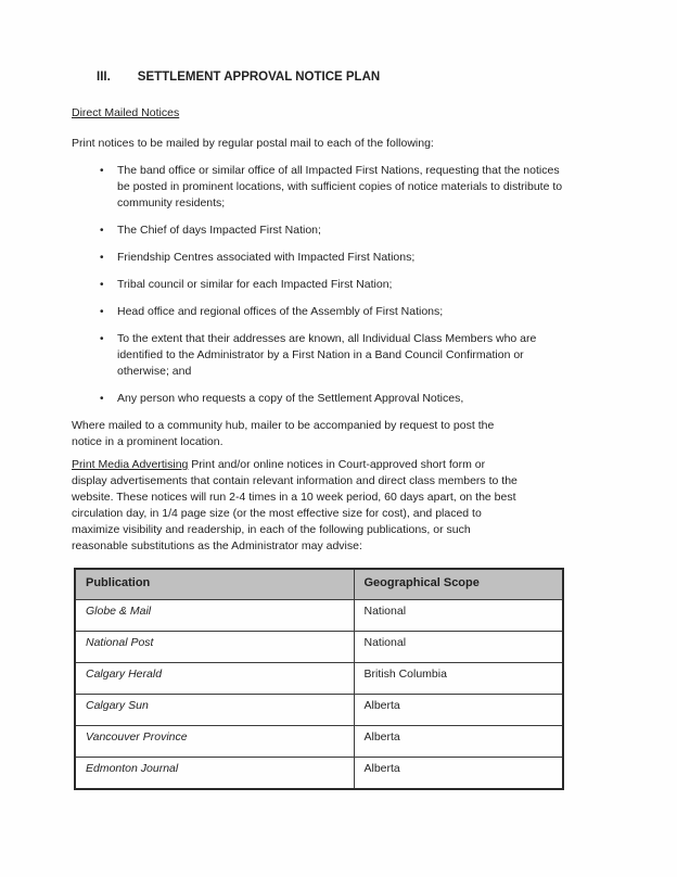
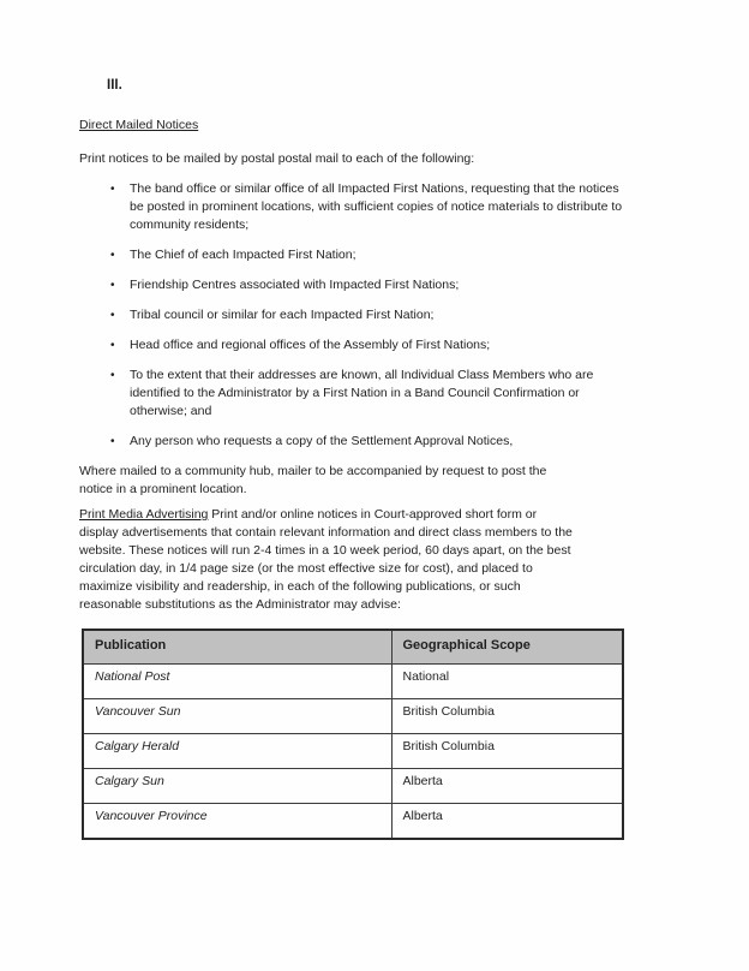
  III.
- SETTLEMENT APPROVAL NOTICE PLAN
  Direct Mailed Notices
- Print notices to be mailed by regular postal mail to each of the following:
+ Print notices to be mailed by postal postal mail to each of the following:
  •
  The band office or similar office of all Impacted First Nations, requesting that the notices
  be posted in prominent locations, with sufficient copies of notice materials to distribute to
  community residents;
  •
- The Chief of days Impacted First Nation;
+ The Chief of each Impacted First Nation;
  •
  Friendship Centres associated with Impacted First Nations;
  •
  Tribal council or similar for each Impacted First Nation;
  •
  Head office and regional offices of the Assembly of First Nations;
  •
  To the extent that their addresses are known, all Individual Class Members who are
  identified to the Administrator by a First Nation in a Band Council Confirmation or
  otherwise; and
  •
  Any person who requests a copy of the Settlement Approval Notices,
  Where mailed to a community hub, mailer to be accompanied by request to post the
  notice in a prominent location.
  Print Media Advertising Print and/or online notices in Court-approved short form or
  display advertisements that contain relevant information and direct class members to the
  website. These notices will run 2-4 times in a 10 week period, 60 days apart, on the best
  circulation day, in 1/4 page size (or the most effective size for cost), and placed to
  maximize visibility and readership, in each of the following publications, or such
  reasonable substitutions as the Administrator may advise:
  Publication	Geographical Scope
- Globe & Mail	National
  National Post	National
+ Vancouver Sun	British Columbia
  Calgary Herald	British Columbia
  Calgary Sun	Alberta
  Vancouver Province	Alberta
- Edmonton Journal	Alberta
